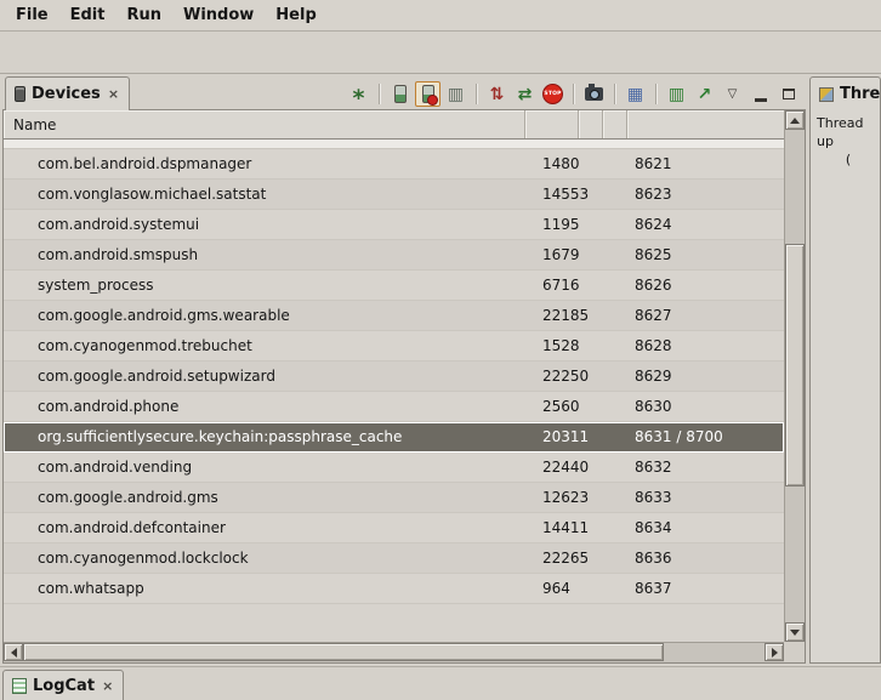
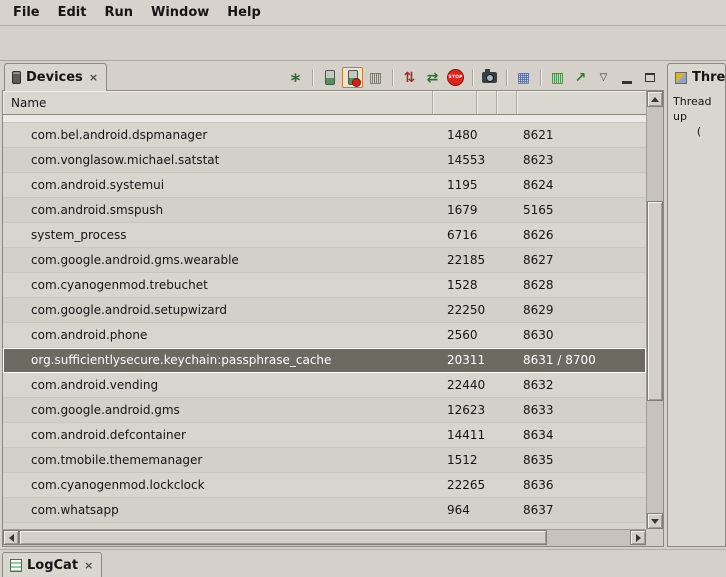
  File
  Edit
  Run
  Window
  Help
  Devices
  ×
  *
  ▥
  ⇅
  ⇄
  ▦
  ▥
  ↗
  ▽
  Name
  com.bel.android.dspmanager
  1480
  8621
  com.vonglasow.michael.satstat
  14553
  8623
  com.android.systemui
  1195
  8624
  com.android.smspush
  1679
- 8625
+ 5165
  system_process
  6716
  8626
  com.google.android.gms.wearable
  22185
  8627
  com.cyanogenmod.trebuchet
  1528
  8628
  com.google.android.setupwizard
  22250
  8629
  com.android.phone
  2560
  8630
  org.sufficientlysecure.keychain:passphrase_cache
  20311
  8631 / 8700
  com.android.vending
  22440
  8632
  com.google.android.gms
  12623
  8633
  com.android.defcontainer
  14411
  8634
+ com.tmobile.thememanager
+ 1512
+ 8635
  com.cyanogenmod.lockclock
  22265
  8636
  com.whatsapp
  964
  8637
  Thread up
  (
  LogCat
  ×
